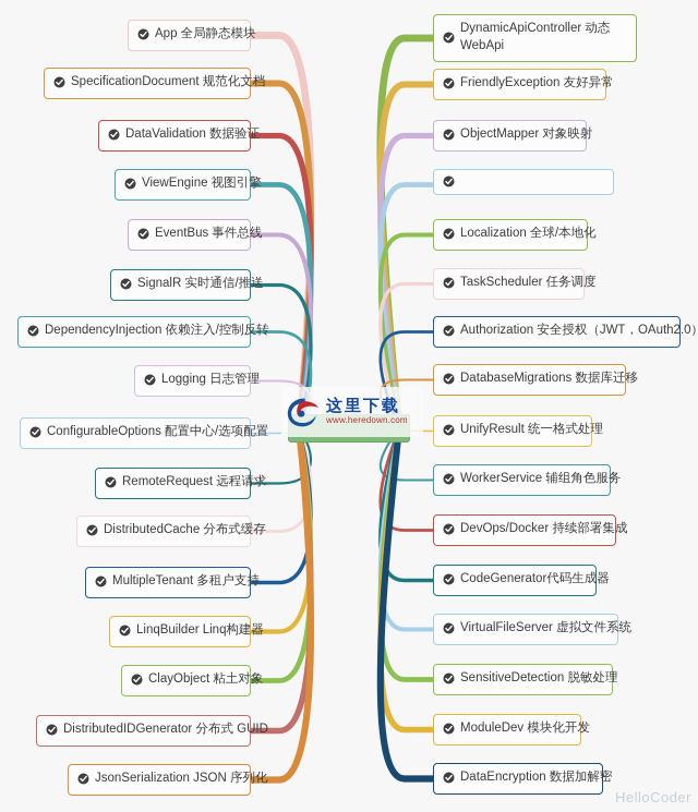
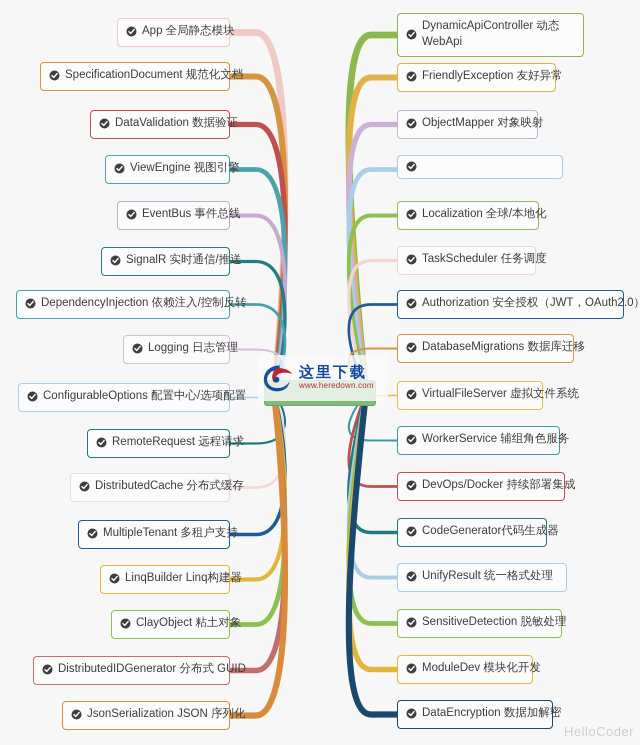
  App 全局静态模块
  SpecificationDocument 规范化文档
  DataValidation 数据验证
  ViewEngine 视图引擎
  EventBus 事件总线
  SignalR 实时通信/推送
  DependencyInjection 依赖注入/控制反转
  Logging 日志管理
  ConfigurableOptions 配置中心/选项配置
  RemoteRequest 远程请求
  DistributedCache 分布式缓存
  MultipleTenant 多租户支持
  LinqBuilder Linq构建器
  ClayObject 粘土对象
  DistributedIDGenerator 分布式 GUID
  JsonSerialization JSON 序列化
  DynamicApiController 动态 WebApi
  FriendlyException 友好异常
  ObjectMapper 对象映射
  Localization 全球/本地化
  TaskScheduler 任务调度
  Authorization 安全授权（JWT，OAuth2.0）
  DatabaseMigrations 数据库迁移
- UnifyResult 统一格式处理
+ VirtualFileServer 虚拟文件系统
  WorkerService 辅组角色服务
  DevOps/Docker 持续部署集成
  CodeGenerator代码生成器
- VirtualFileServer 虚拟文件系统
+ UnifyResult 统一格式处理
  SensitiveDetection 脱敏处理
  ModuleDev 模块化开发
  DataEncryption 数据加解密
  这里下载
  www.heredown.com
  HelloCoder
